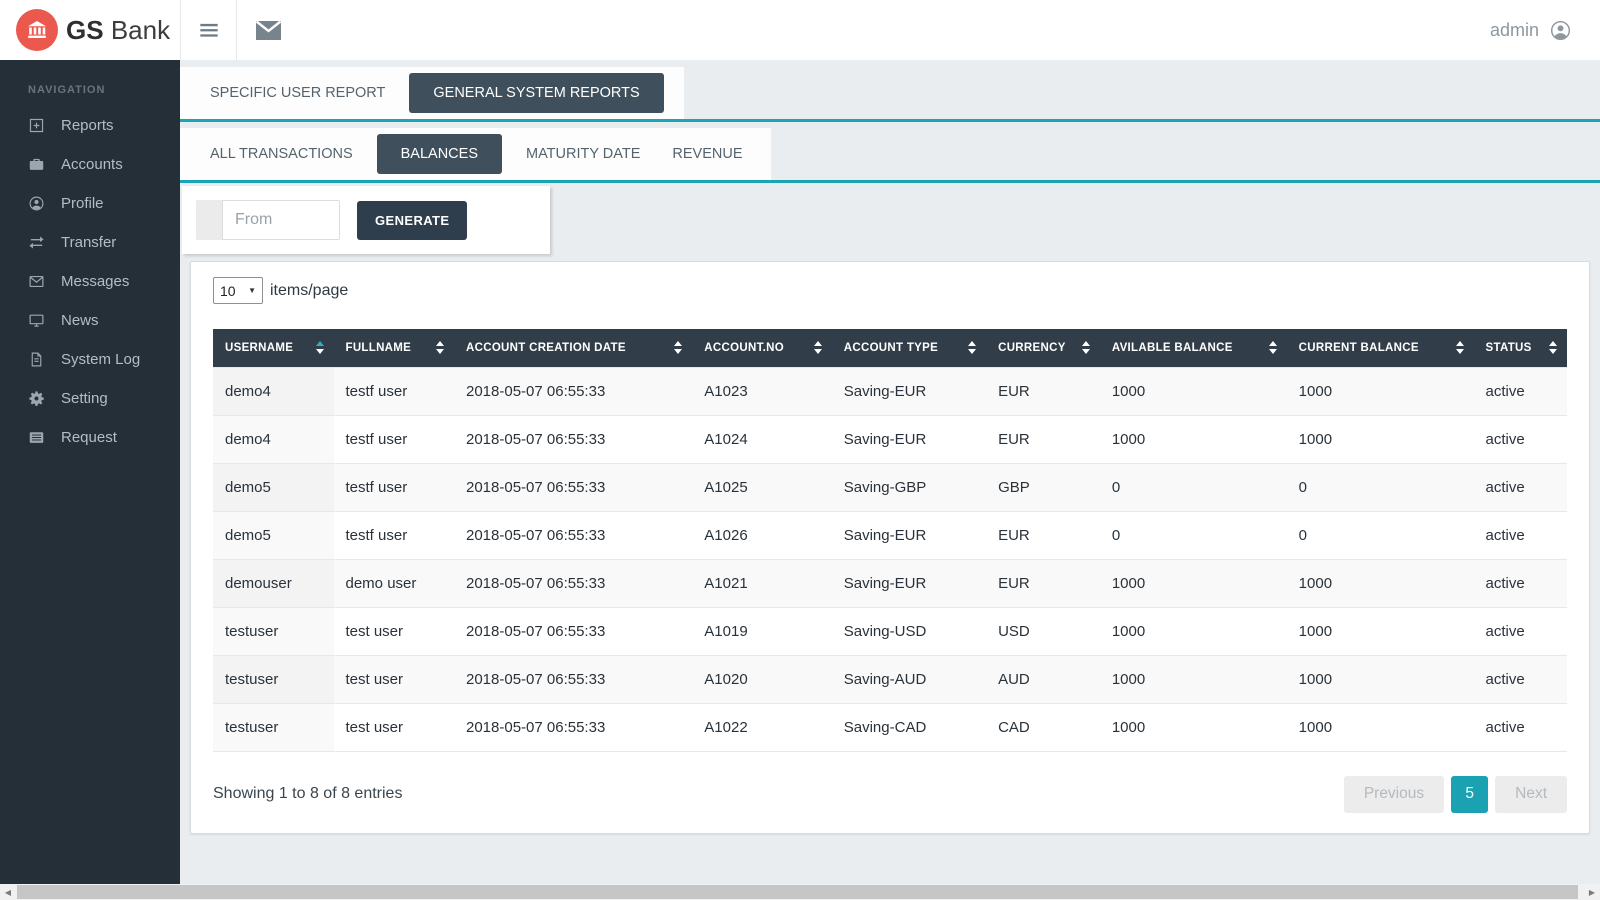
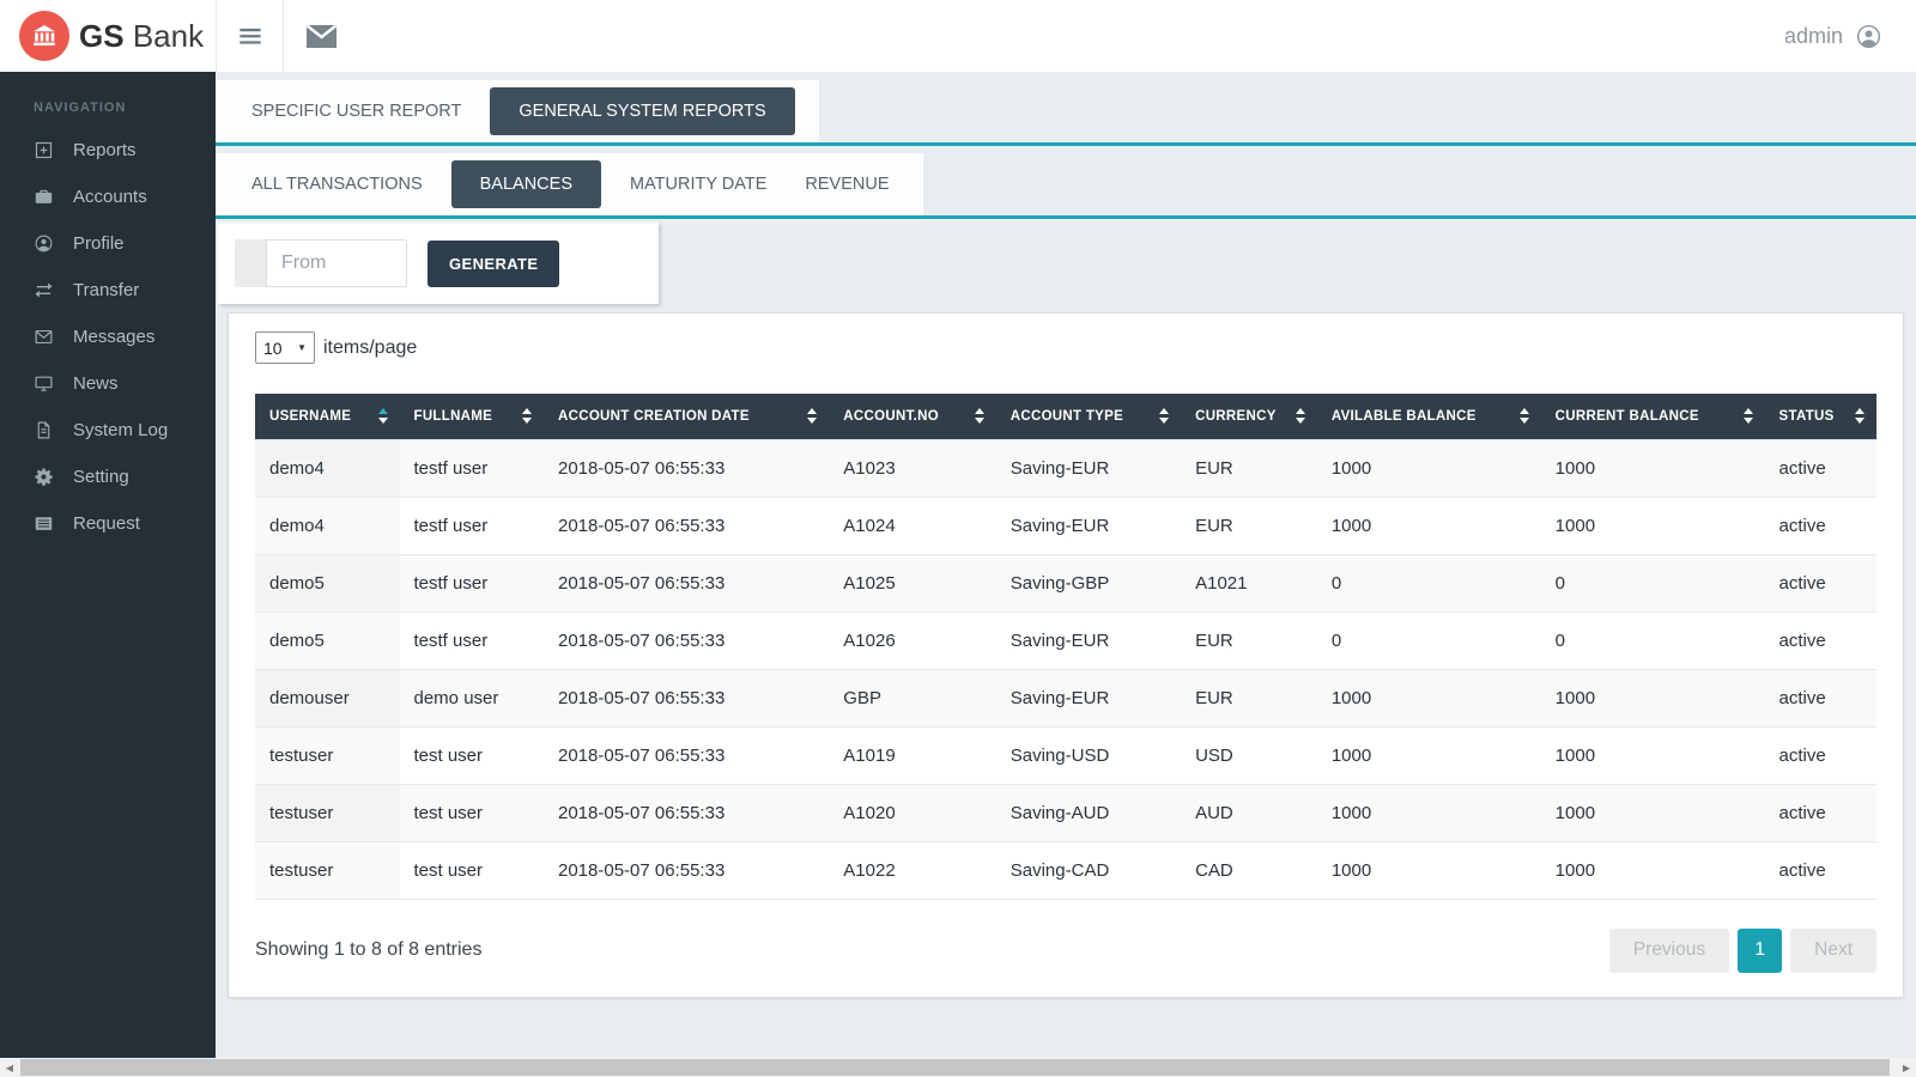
  GS Bank
  admin
  NAVIGATION
  Reports
  Accounts
  Profile
  Transfer
  Messages
  News
  System Log
  Setting
  Request
  SPECIFIC USER REPORT
  GENERAL SYSTEM REPORTS
  ALL TRANSACTIONS
  BALANCES
  MATURITY DATE
  REVENUE
  From
  GENERATE
  10
  ▼
  items/page
  USERNAME	FULLNAME	ACCOUNT CREATION DATE	ACCOUNT.NO	ACCOUNT TYPE	CURRENCY	AVILABLE BALANCE	CURRENT BALANCE	STATUS
  demo4	testf user	2018-05-07 06:55:33	A1023	Saving-EUR	EUR	1000	1000	active
  demo4	testf user	2018-05-07 06:55:33	A1024	Saving-EUR	EUR	1000	1000	active
- demo5	testf user	2018-05-07 06:55:33	A1025	Saving-GBP	GBP	0	0	active
+ demo5	testf user	2018-05-07 06:55:33	A1025	Saving-GBP	A1021	0	0	active
  demo5	testf user	2018-05-07 06:55:33	A1026	Saving-EUR	EUR	0	0	active
- demouser	demo user	2018-05-07 06:55:33	A1021	Saving-EUR	EUR	1000	1000	active
+ demouser	demo user	2018-05-07 06:55:33	GBP	Saving-EUR	EUR	1000	1000	active
  testuser	test user	2018-05-07 06:55:33	A1019	Saving-USD	USD	1000	1000	active
  testuser	test user	2018-05-07 06:55:33	A1020	Saving-AUD	AUD	1000	1000	active
  testuser	test user	2018-05-07 06:55:33	A1022	Saving-CAD	CAD	1000	1000	active
  Showing 1 to 8 of 8 entries
  Previous
- 5
+ 1
  Next
  ◀
  ▶
